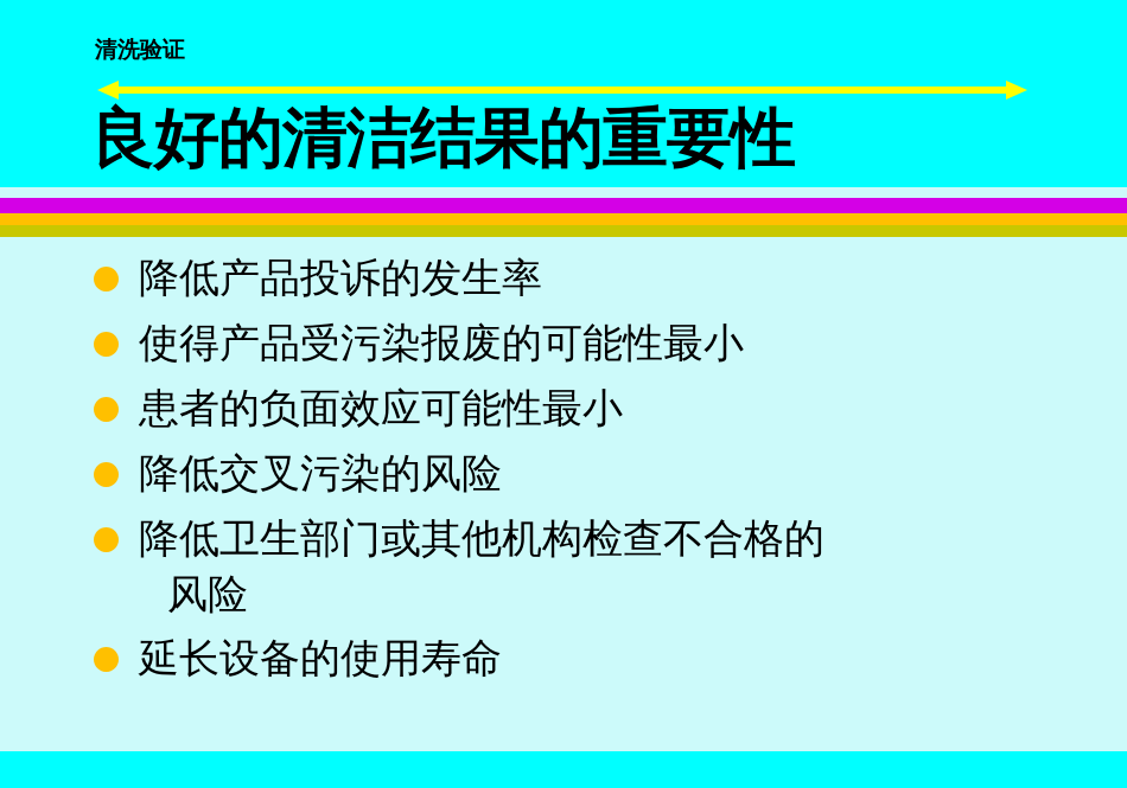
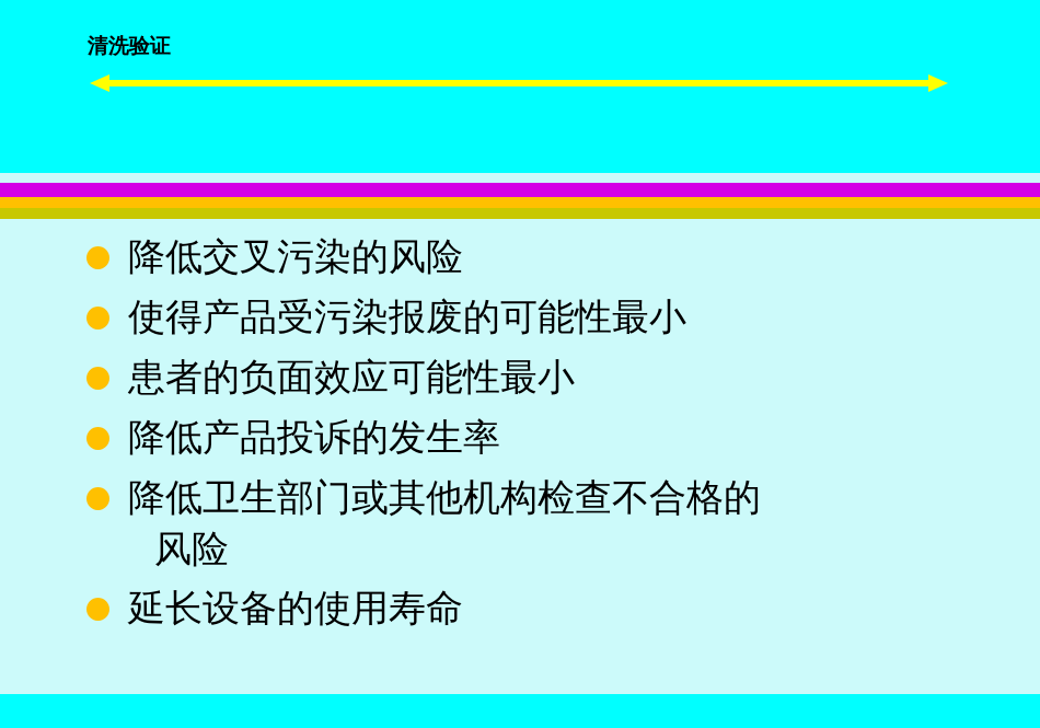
  清洗验证
- 良好的清洁结果的重要性
- 降低产品投诉的发生率
+ 降低交叉污染的风险
  使得产品受污染报废的可能性最小
  患者的负面效应可能性最小
- 降低交叉污染的风险
+ 降低产品投诉的发生率
  降低卫生部门或其他机构检查不合格的
  风险
  延长设备的使用寿命
